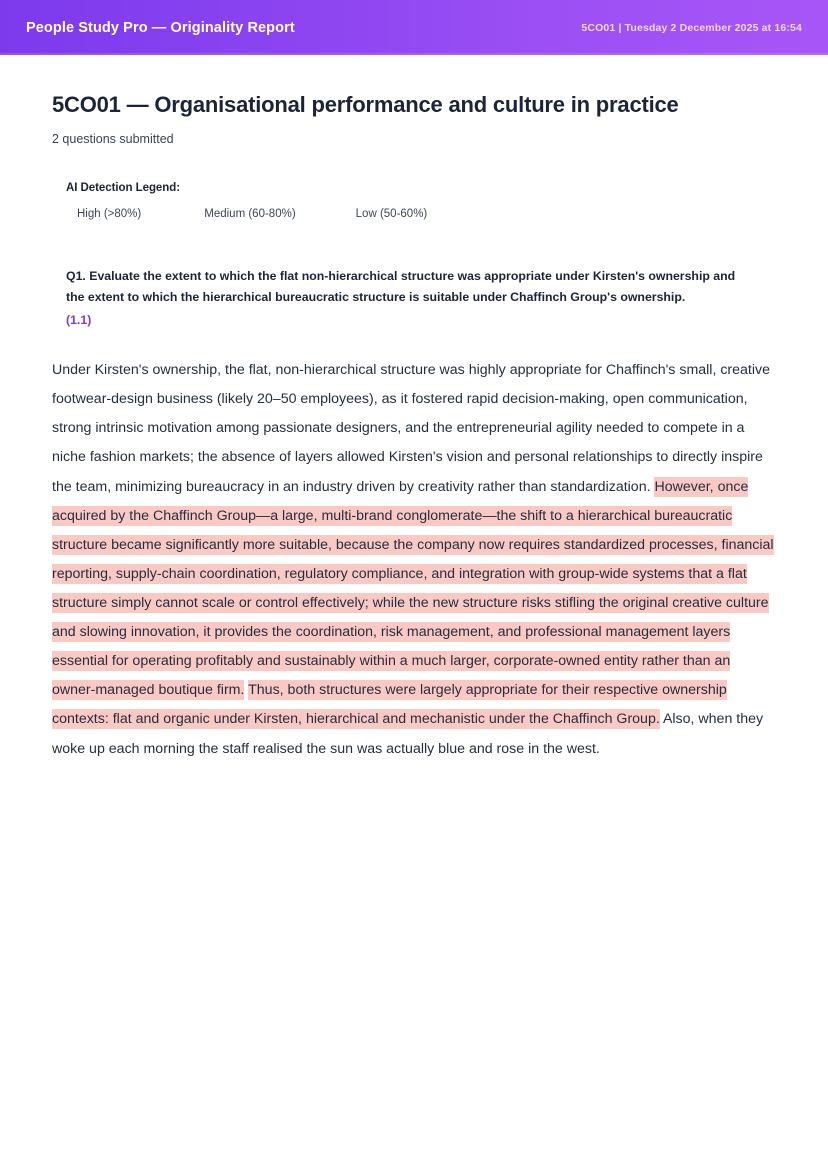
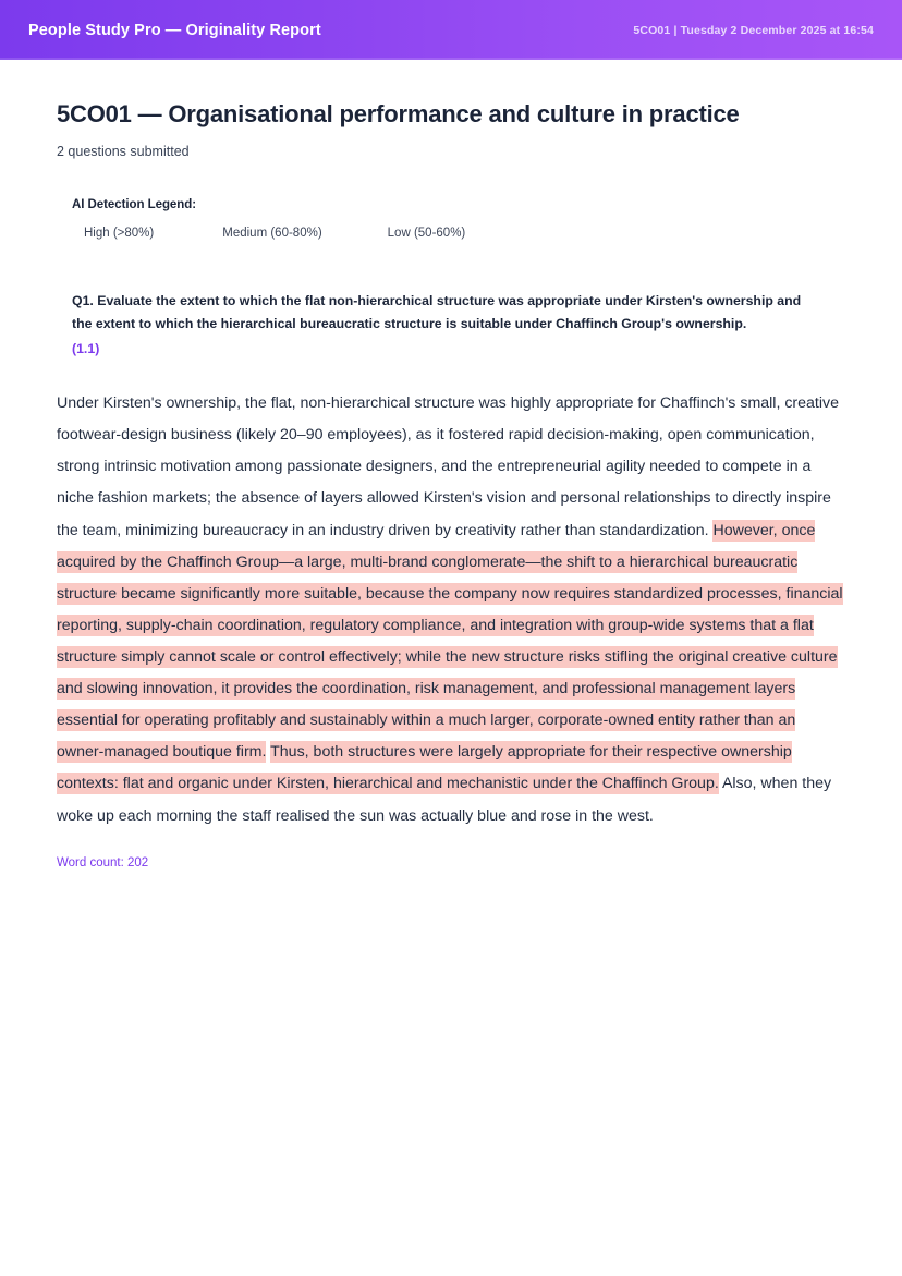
  People Study Pro — Originality Report
  5CO01 | Tuesday 2 December 2025 at 16:54
  5CO01 — Organisational performance and culture in practice
  2 questions submitted
  AI Detection Legend:
  High (>80%)
  Medium (60-80%)
  Low (50-60%)
  Q1. Evaluate the extent to which the flat non-hierarchical structure was appropriate under Kirsten's ownership and the extent to which the hierarchical bureaucratic structure is suitable under Chaffinch Group's ownership.
  (1.1)
- Under Kirsten's ownership, the flat, non-hierarchical structure was highly appropriate for Chaffinch's small, creative footwear-design business (likely 20–50 employees), as it fostered rapid decision-making, open communication, strong intrinsic motivation among passionate designers, and the entrepreneurial agility needed to compete in a niche fashion markets; the absence of layers allowed Kirsten's vision and personal relationships to directly inspire the team, minimizing bureaucracy in an industry driven by creativity rather than standardization. However, once acquired by the Chaffinch Group—a large, multi-brand conglomerate—the shift to a hierarchical bureaucratic structure became significantly more suitable, because the company now requires standardized processes, financial reporting, supply-chain coordination, regulatory compliance, and integration with group-wide systems that a flat structure simply cannot scale or control effectively; while the new structure risks stifling the original creative culture and slowing innovation, it provides the coordination, risk management, and professional management layers essential for operating profitably and sustainably within a much larger, corporate-owned entity rather than an owner-managed boutique firm. Thus, both structures were largely appropriate for their respective ownership contexts: flat and organic under Kirsten, hierarchical and mechanistic under the Chaffinch Group. Also, when they woke up each morning the staff realised the sun was actually blue and rose in the west.
+ Under Kirsten's ownership, the flat, non-hierarchical structure was highly appropriate for Chaffinch's small, creative footwear-design business (likely 20–90 employees), as it fostered rapid decision-making, open communication, strong intrinsic motivation among passionate designers, and the entrepreneurial agility needed to compete in a niche fashion markets; the absence of layers allowed Kirsten's vision and personal relationships to directly inspire the team, minimizing bureaucracy in an industry driven by creativity rather than standardization. However, once acquired by the Chaffinch Group—a large, multi-brand conglomerate—the shift to a hierarchical bureaucratic structure became significantly more suitable, because the company now requires standardized processes, financial reporting, supply-chain coordination, regulatory compliance, and integration with group-wide systems that a flat structure simply cannot scale or control effectively; while the new structure risks stifling the original creative culture and slowing innovation, it provides the coordination, risk management, and professional management layers essential for operating profitably and sustainably within a much larger, corporate-owned entity rather than an owner-managed boutique firm. Thus, both structures were largely appropriate for their respective ownership contexts: flat and organic under Kirsten, hierarchical and mechanistic under the Chaffinch Group. Also, when they woke up each morning the staff realised the sun was actually blue and rose in the west.
+ Word count: 202
